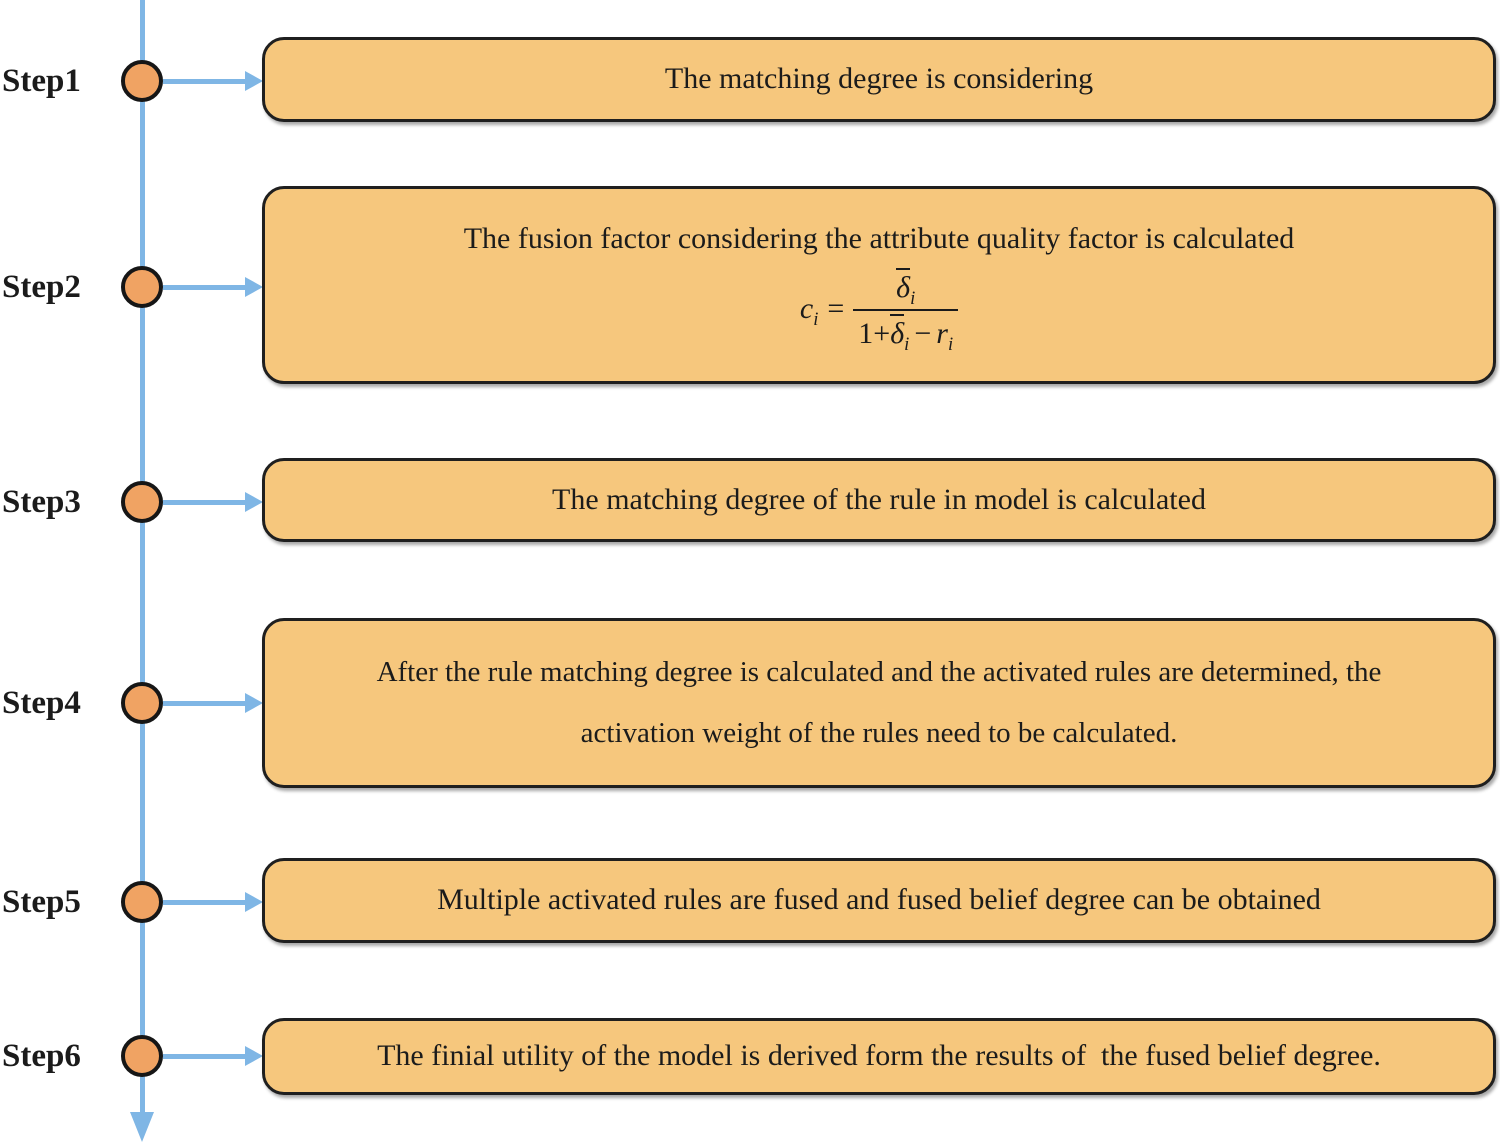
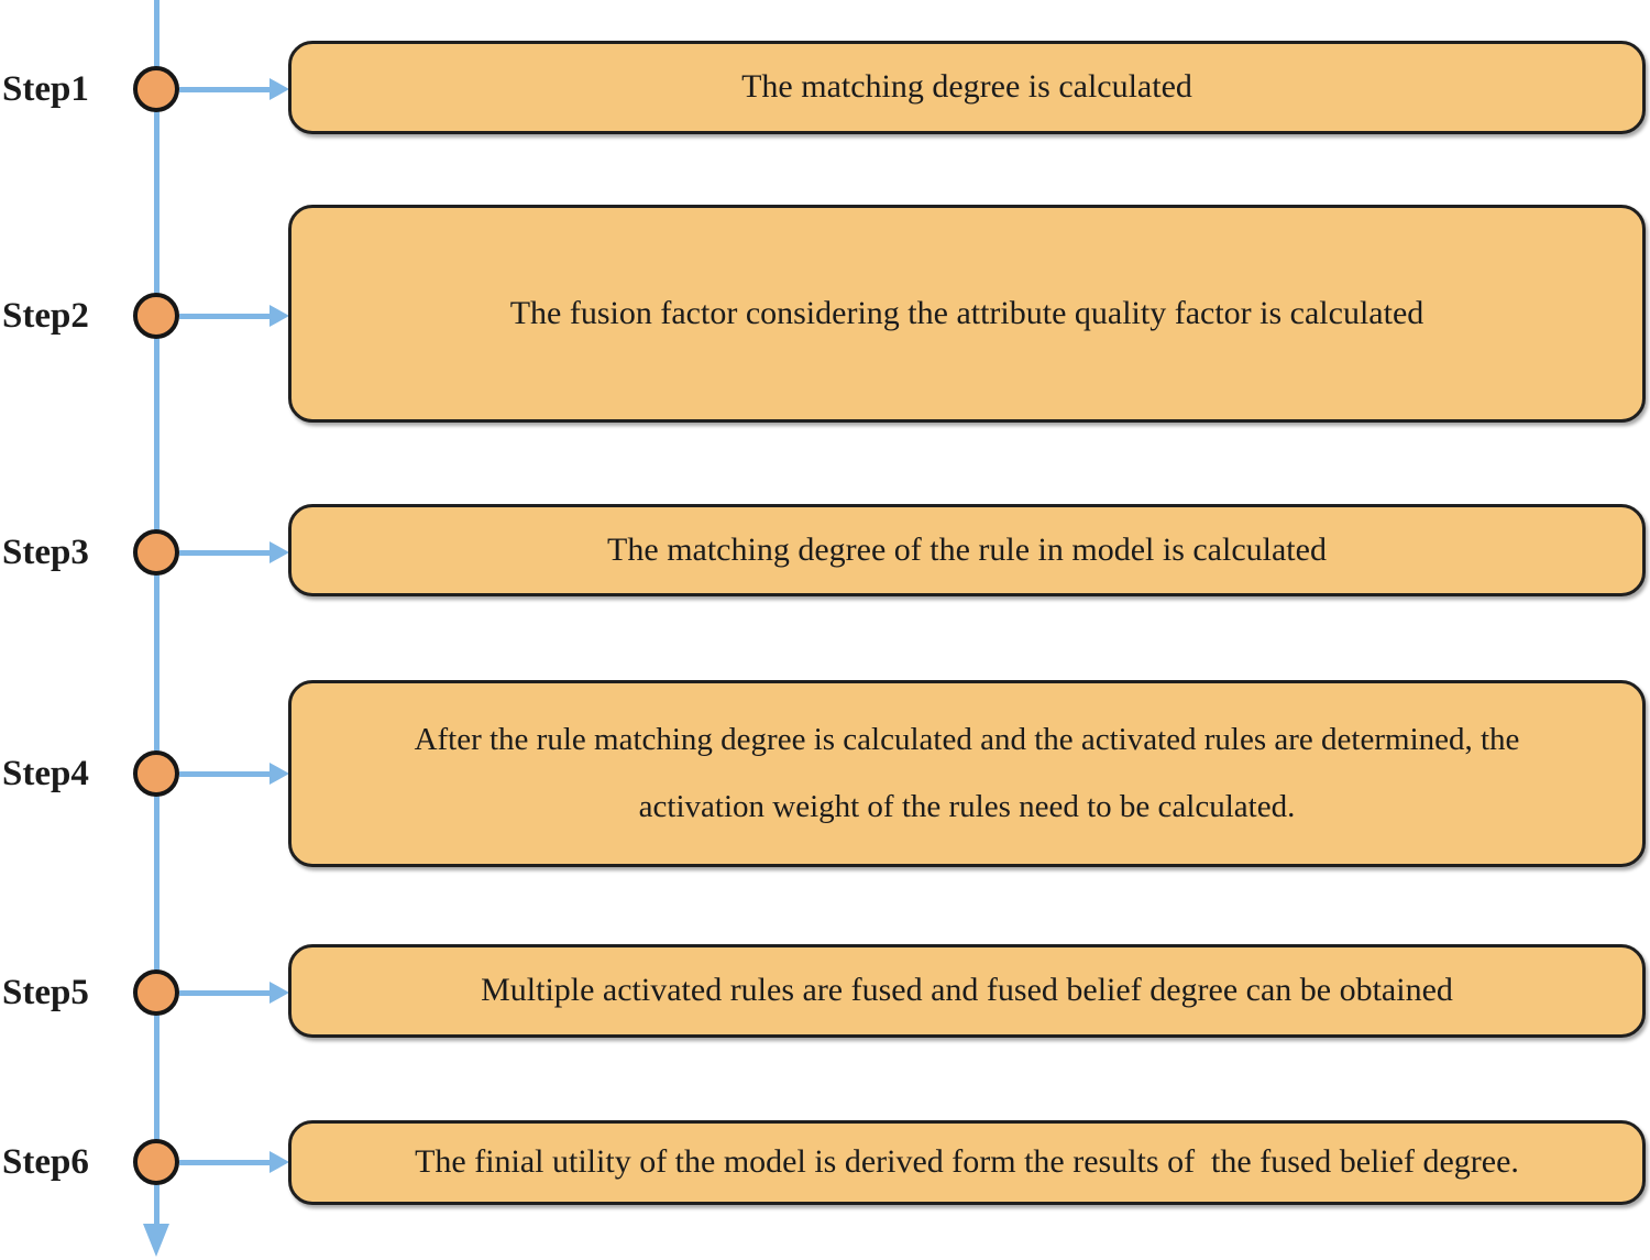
  Step1
- The matching degree is considering
+ The matching degree is calculated
  Step2
  The fusion factor considering the attribute quality factor is calculated
- ci
- =
- δi
- 1+δi− ri
  Step3
  The matching degree of the rule in model is calculated
  Step4
  After the rule matching degree is calculated and the activated rules are determined, the
  activation weight of the rules need to be calculated.
  Step5
  Multiple activated rules are fused and fused belief degree can be obtained
  Step6
  The finial utility of the model is derived form the results of the fused belief degree.
